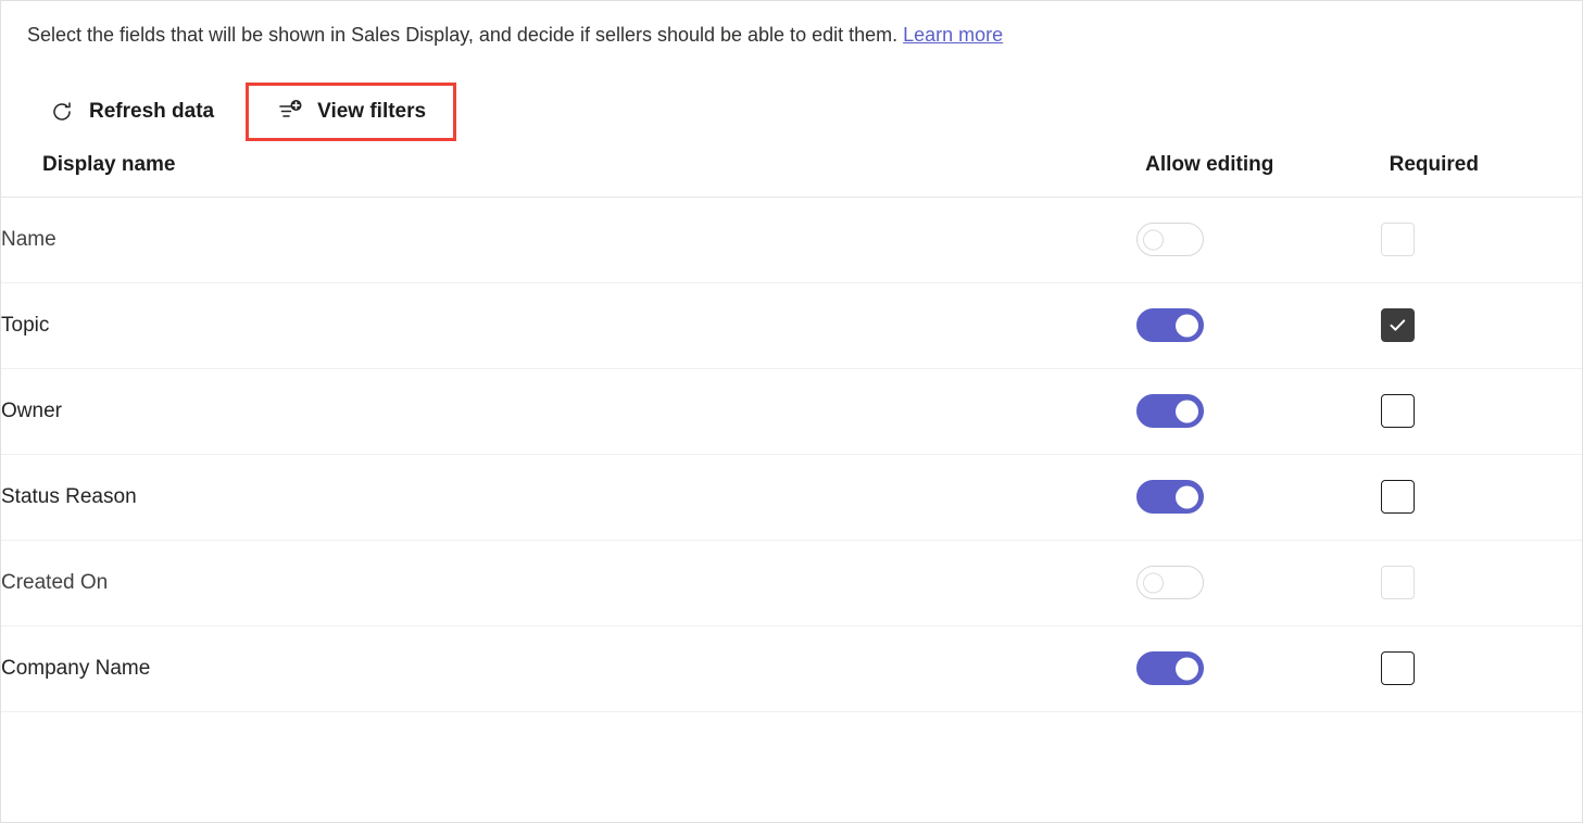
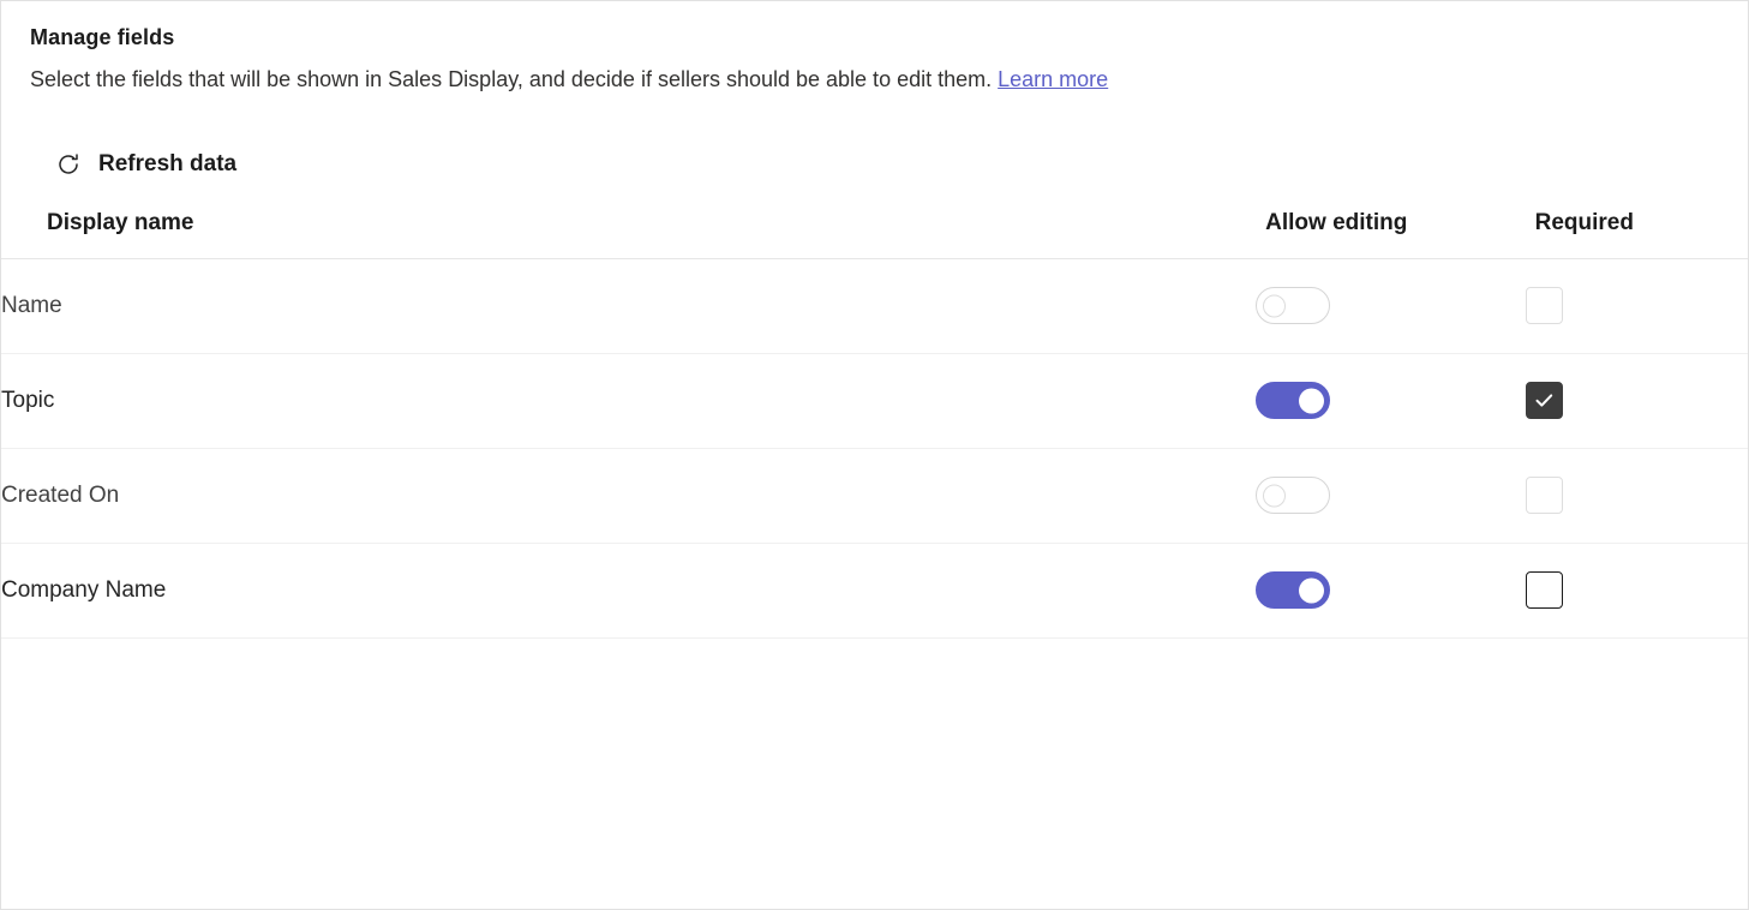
+ Manage fields
  Select the fields that will be shown in Sales Display, and decide if sellers should be able to edit them. Learn more
  Refresh data
- View filters
  Display name	Allow editing	Required
  Name
  Topic
- Owner
- Status Reason
  Created On
  Company Name
